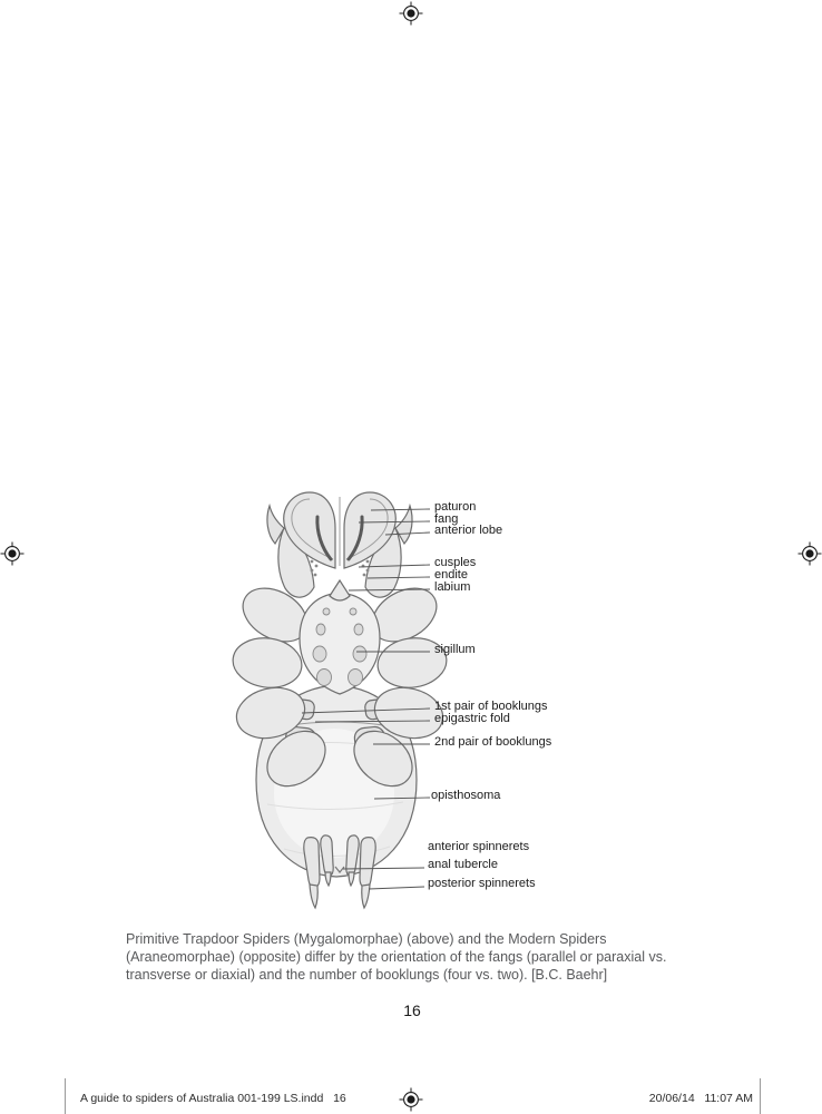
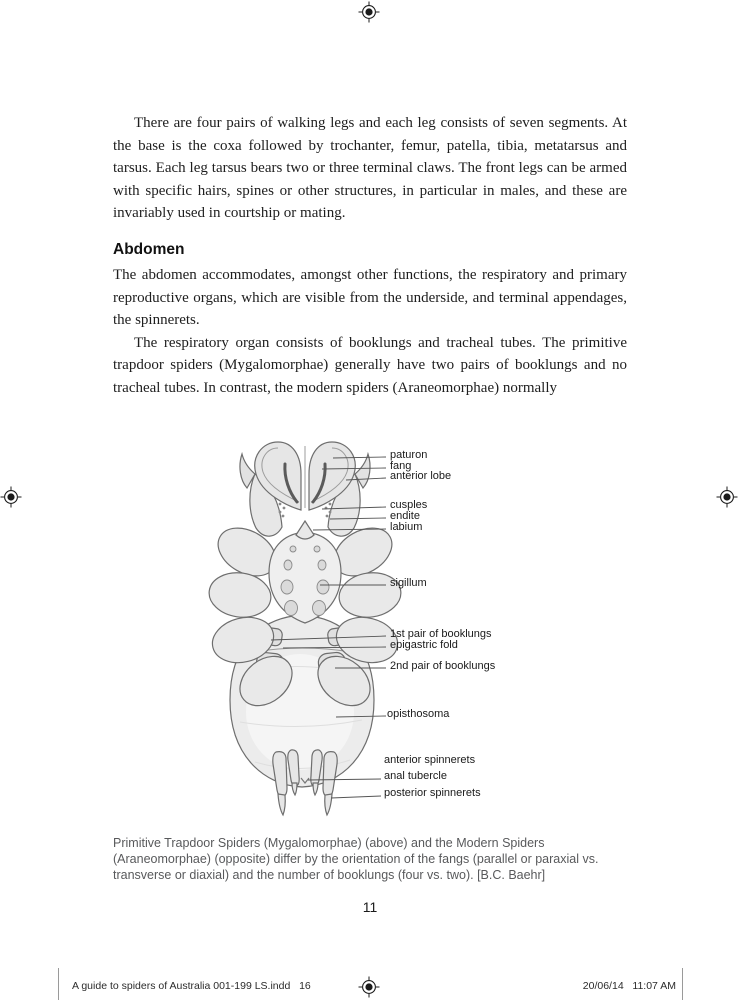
+ There are four pairs of walking legs and each leg consists of seven segments. At the base is the coxa followed by trochanter, femur, patella, tibia, metatarsus and tarsus. Each leg tarsus bears two or three terminal claws. The front legs can be armed with specific hairs, spines or other structures, in particular in males, and these are invariably used in courtship or mating.
+ Abdomen
+ The abdomen accommodates, amongst other functions, the respiratory and primary reproductive organs, which are visible from the underside, and terminal appendages, the spinnerets.
+ The respiratory organ consists of booklungs and tracheal tubes. The primitive trapdoor spiders (Mygalomorphae) generally have two pairs of booklungs and no tracheal tubes. In contrast, the modern spiders (Araneomorphae) normally
  paturon
  fang
  anterior lobe
  cusples
  endite
  labium
  sigillum
  1st pair of booklungs
  epigastric fold
  2nd pair of booklungs
  opisthosoma
  anterior spinnerets
  anal tubercle
  posterior spinnerets
  Primitive Trapdoor Spiders (Mygalomorphae) (above) and the Modern Spiders
  (Araneomorphae) (opposite) differ by the orientation of the fangs (parallel or paraxial vs.
  transverse or diaxial) and the number of booklungs (four vs. two). [B.C. Baehr]
- 16
+ 11
  A guide to spiders of Australia 001-199 LS.indd 16
  20/06/14 11:07 AM
